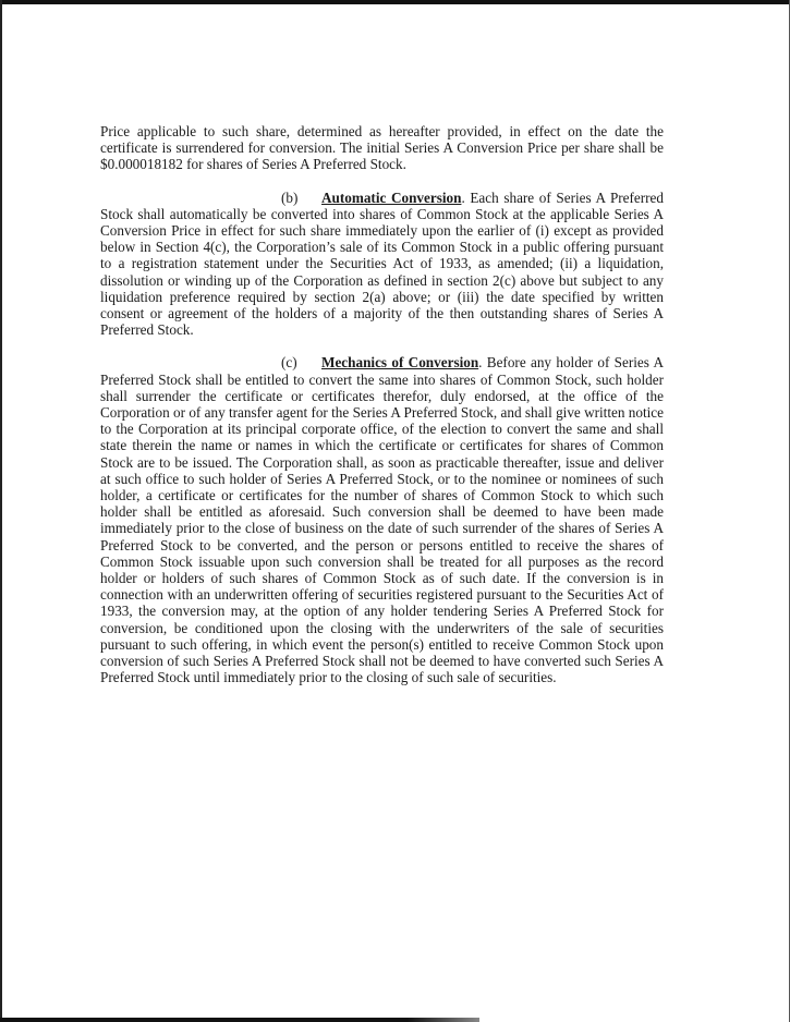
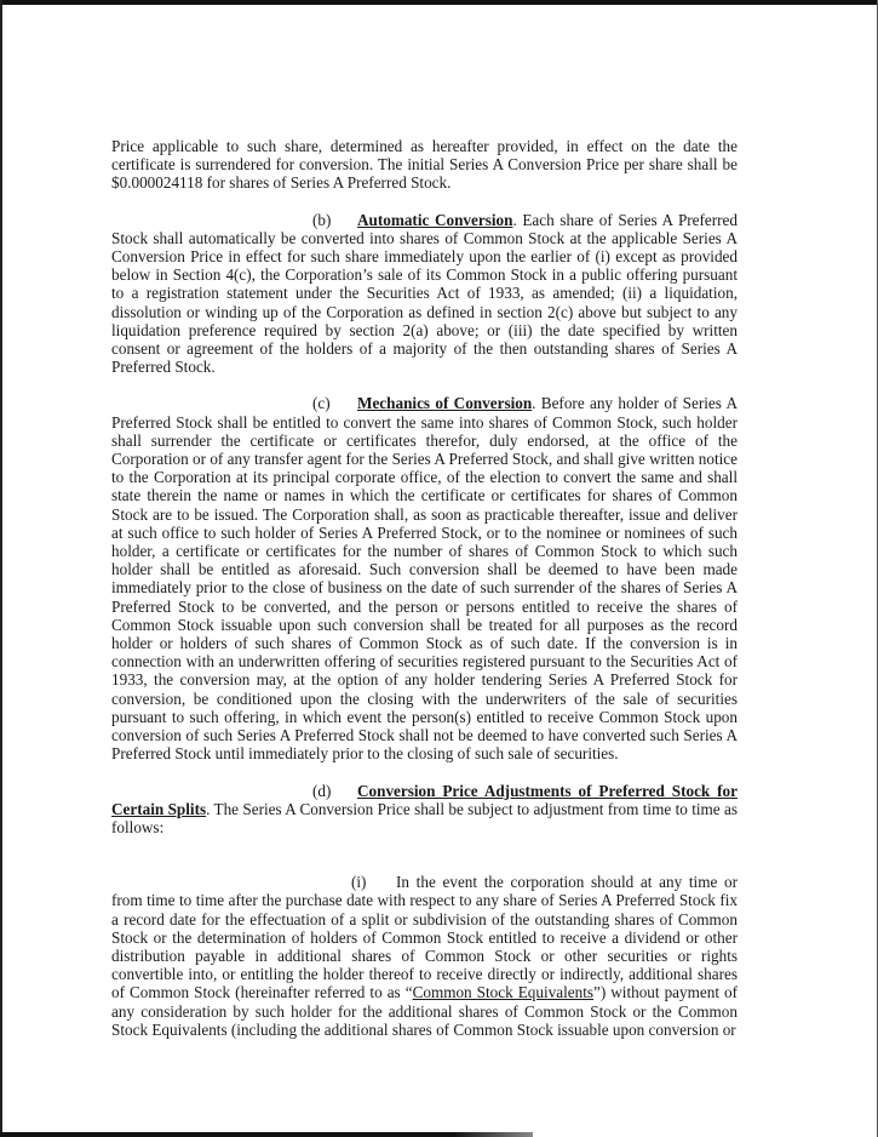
- Price applicable to such share, determined as hereafter provided, in effect on the date the certificate is surrendered for conversion. The initial Series A Conversion Price per share shall be $0.000018182 for shares of Series A Preferred Stock.
+ Price applicable to such share, determined as hereafter provided, in effect on the date the certificate is surrendered for conversion. The initial Series A Conversion Price per share shall be $0.000024118 for shares of Series A Preferred Stock.
  (b) Automatic Conversion. Each share of Series A Preferred Stock shall automatically be converted into shares of Common Stock at the applicable Series A Conversion Price in effect for such share immediately upon the earlier of (i) except as provided below in Section 4(c), the Corporation’s sale of its Common Stock in a public offering pursuant to a registration statement under the Securities Act of 1933, as amended; (ii) a liquidation, dissolution or winding up of the Corporation as defined in section 2(c) above but subject to any liquidation preference required by section 2(a) above; or (iii) the date specified by written consent or agreement of the holders of a majority of the then outstanding shares of Series A Preferred Stock.
  (c) Mechanics of Conversion. Before any holder of Series A Preferred Stock shall be entitled to convert the same into shares of Common Stock, such holder shall surrender the certificate or certificates therefor, duly endorsed, at the office of the Corporation or of any transfer agent for the Series A Preferred Stock, and shall give written notice to the Corporation at its principal corporate office, of the election to convert the same and shall state therein the name or names in which the certificate or certificates for shares of Common Stock are to be issued. The Corporation shall, as soon as practicable thereafter, issue and deliver at such office to such holder of Series A Preferred Stock, or to the nominee or nominees of such holder, a certificate or certificates for the number of shares of Common Stock to which such holder shall be entitled as aforesaid. Such conversion shall be deemed to have been made immediately prior to the close of business on the date of such surrender of the shares of Series A Preferred Stock to be converted, and the person or persons entitled to receive the shares of Common Stock issuable upon such conversion shall be treated for all purposes as the record holder or holders of such shares of Common Stock as of such date. If the conversion is in connection with an underwritten offering of securities registered pursuant to the Securities Act of 1933, the conversion may, at the option of any holder tendering Series A Preferred Stock for conversion, be conditioned upon the closing with the underwriters of the sale of securities pursuant to such offering, in which event the person(s) entitled to receive Common Stock upon conversion of such Series A Preferred Stock shall not be deemed to have converted such Series A Preferred Stock until immediately prior to the closing of such sale of securities.
+ (d) Conversion Price Adjustments of Preferred Stock for Certain Splits. The Series A Conversion Price shall be subject to adjustment from time to time as follows:
+ (i) In the event the corporation should at any time or from time to time after the purchase date with respect to any share of Series A Preferred Stock fix a record date for the effectuation of a split or subdivision of the outstanding shares of Common Stock or the determination of holders of Common Stock entitled to receive a dividend or other distribution payable in additional shares of Common Stock or other securities or rights convertible into, or entitling the holder thereof to receive directly or indirectly, additional shares of Common Stock (hereinafter referred to as “Common Stock Equivalents”) without payment of any consideration by such holder for the additional shares of Common Stock or the Common Stock Equivalents (including the additional shares of Common Stock issuable upon conversion or
